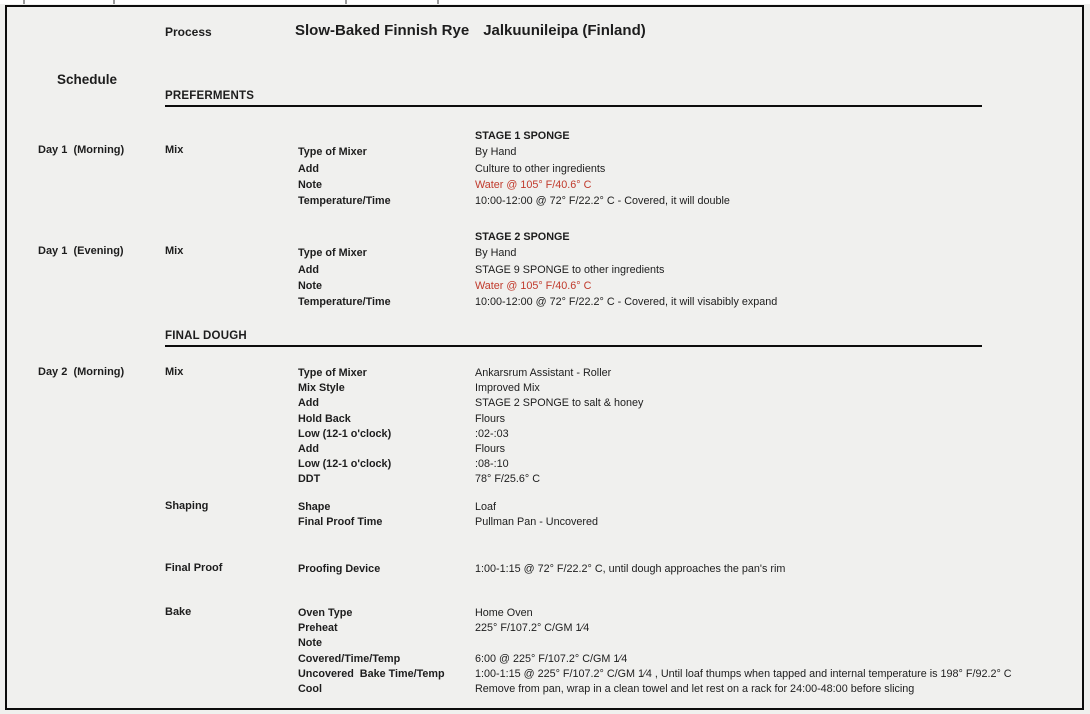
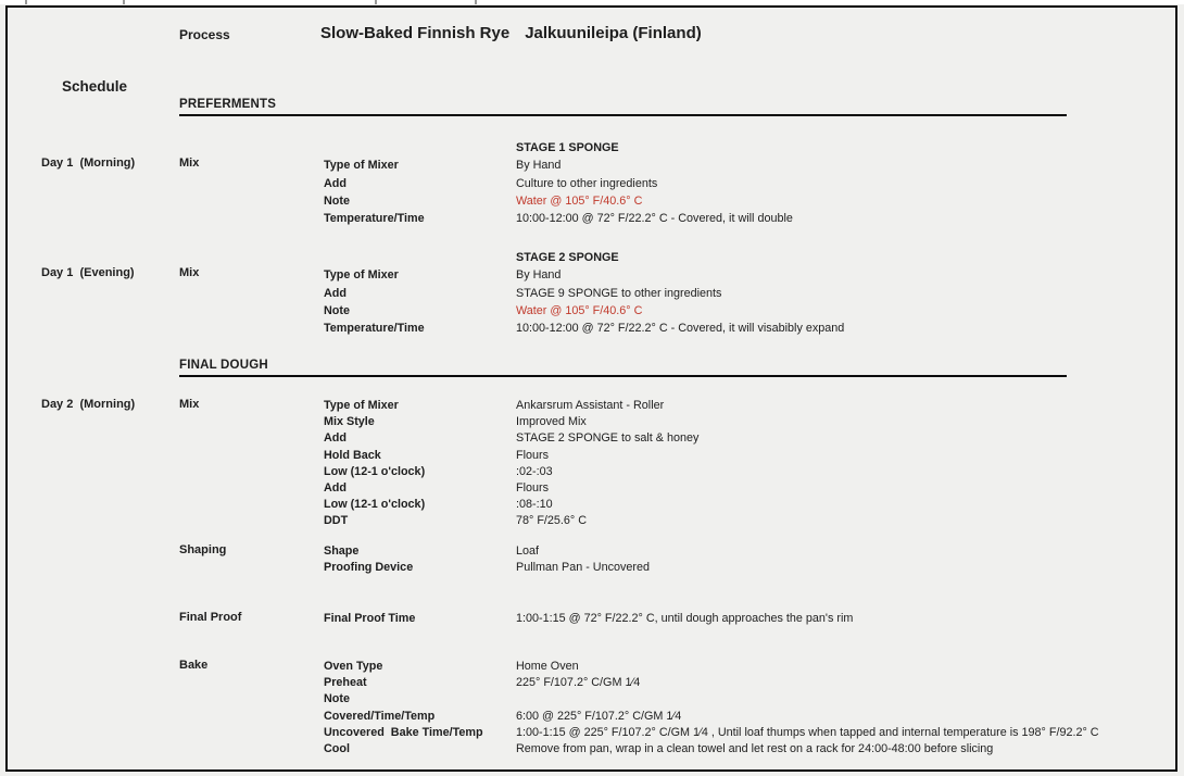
  Process
  Slow-Baked Finnish Rye Jalkuunileipa (Finland)
  Schedule
  PREFERMENTS
  Day 1 (Morning)
  Mix
  STAGE 1 SPONGE
  Type of Mixer
  By Hand
  Add
  Culture to other ingredients
  Note
  Water @ 105° F/40.6° C
  Temperature/Time
  10:00-12:00 @ 72° F/22.2° C - Covered, it will double
  Day 1 (Evening)
  Mix
  STAGE 2 SPONGE
  Type of Mixer
  By Hand
  Add
  STAGE 9 SPONGE to other ingredients
  Note
  Water @ 105° F/40.6° C
  Temperature/Time
  10:00-12:00 @ 72° F/22.2° C - Covered, it will visabibly expand
  FINAL DOUGH
  Day 2 (Morning)
  Mix
  Type of Mixer
  Ankarsrum Assistant - Roller
  Mix Style
  Improved Mix
  Add
  STAGE 2 SPONGE to salt & honey
  Hold Back
  Flours
  Low (12-1 o'clock)
  :02-:03
  Add
  Flours
  Low (12-1 o'clock)
  :08-:10
  DDT
  78° F/25.6° C
  Shaping
  Shape
  Loaf
- Final Proof Time
+ Proofing Device
  Pullman Pan - Uncovered
  Final Proof
- Proofing Device
+ Final Proof Time
  1:00-1:15 @ 72° F/22.2° C, until dough approaches the pan's rim
  Bake
  Oven Type
  Home Oven
  Preheat
  225° F/107.2° C/GM 1⁄4
  Note
  Covered/Time/Temp
  6:00 @ 225° F/107.2° C/GM 1⁄4
  Uncovered Bake Time/Temp
  1:00-1:15 @ 225° F/107.2° C/GM 1⁄4 , Until loaf thumps when tapped and internal temperature is 198° F/92.2° C
  Cool
  Remove from pan, wrap in a clean towel and let rest on a rack for 24:00-48:00 before slicing
